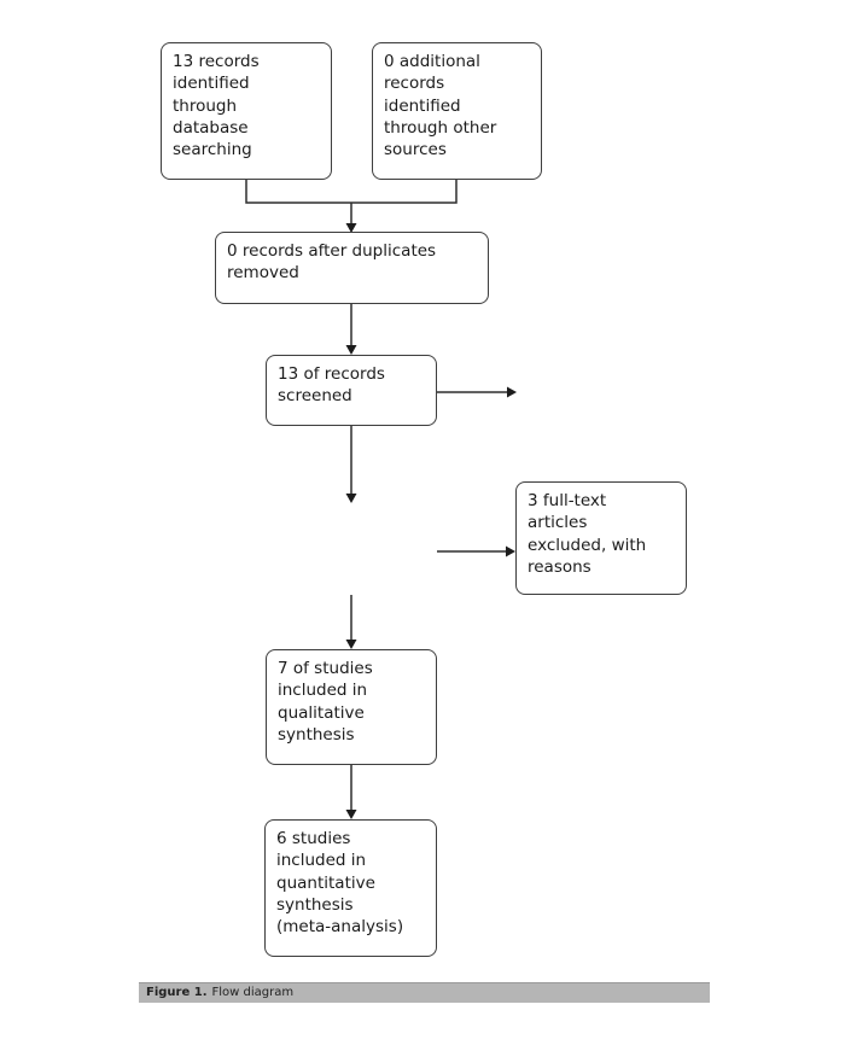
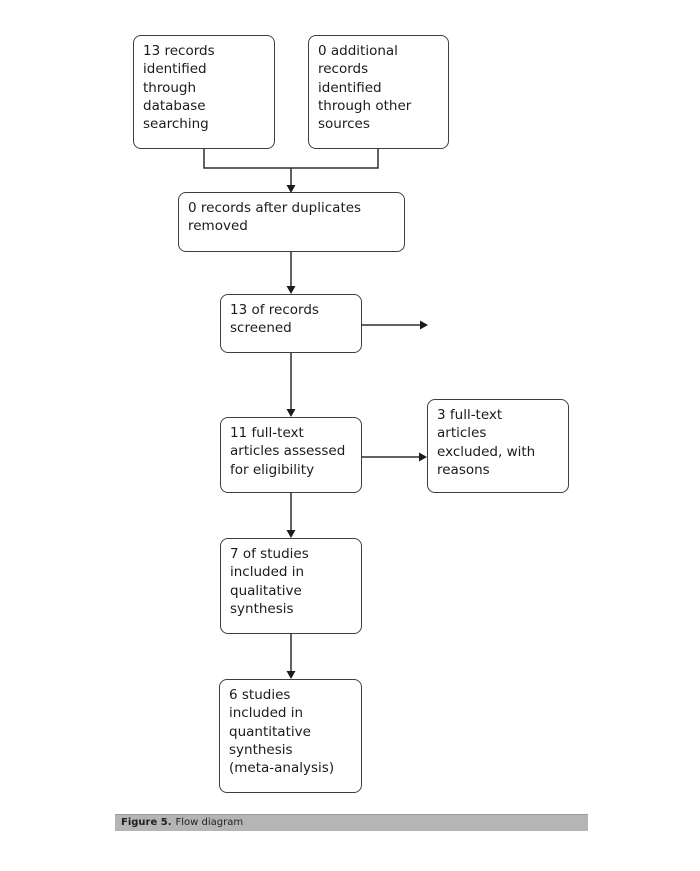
  13 records
  identified
  through
  database
  searching
  0 additional
  records
  identified
  through other
  sources
  0 records after duplicates
  removed
  13 of records
  screened
+ 11 full-text
+ articles assessed
+ for eligibility
  3 full-text
  articles
  excluded, with
  reasons
  7 of studies
  included in
  qualitative
  synthesis
  6 studies
  included in
  quantitative
  synthesis
  (meta-analysis)
- Figure 1. Flow diagram
+ Figure 5. Flow diagram
